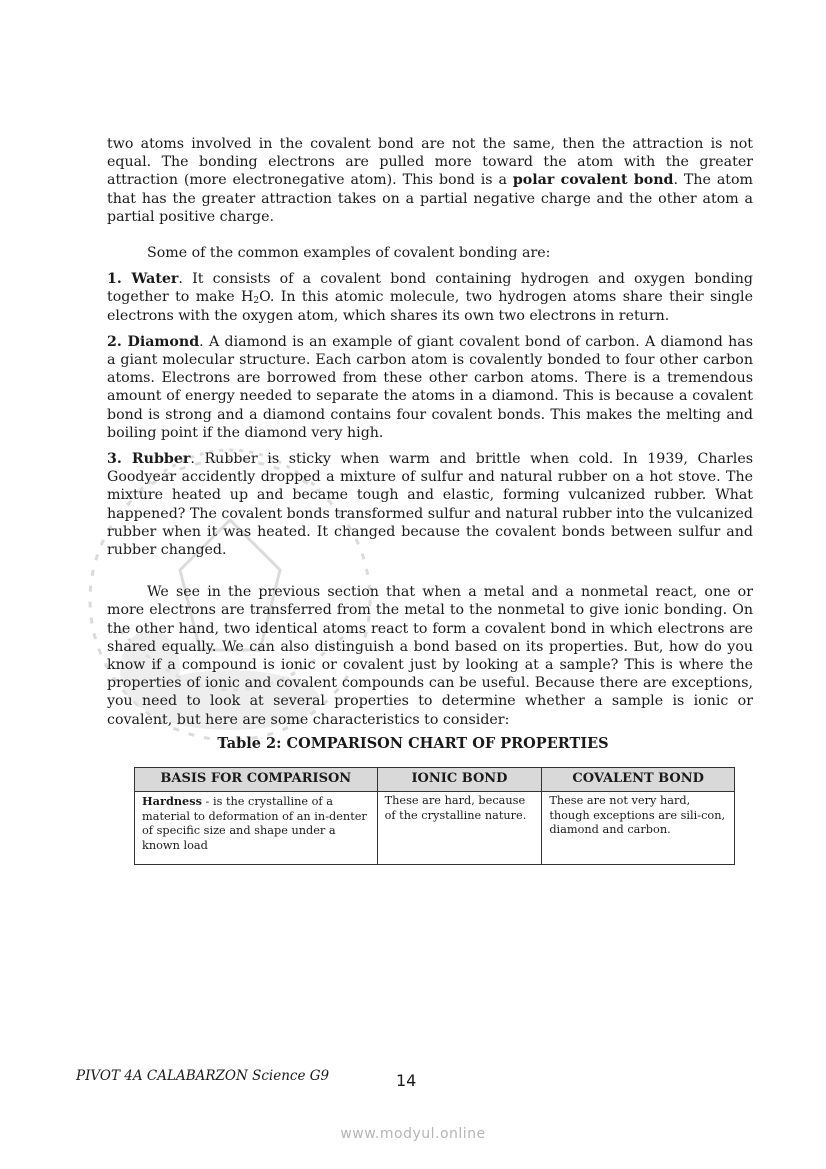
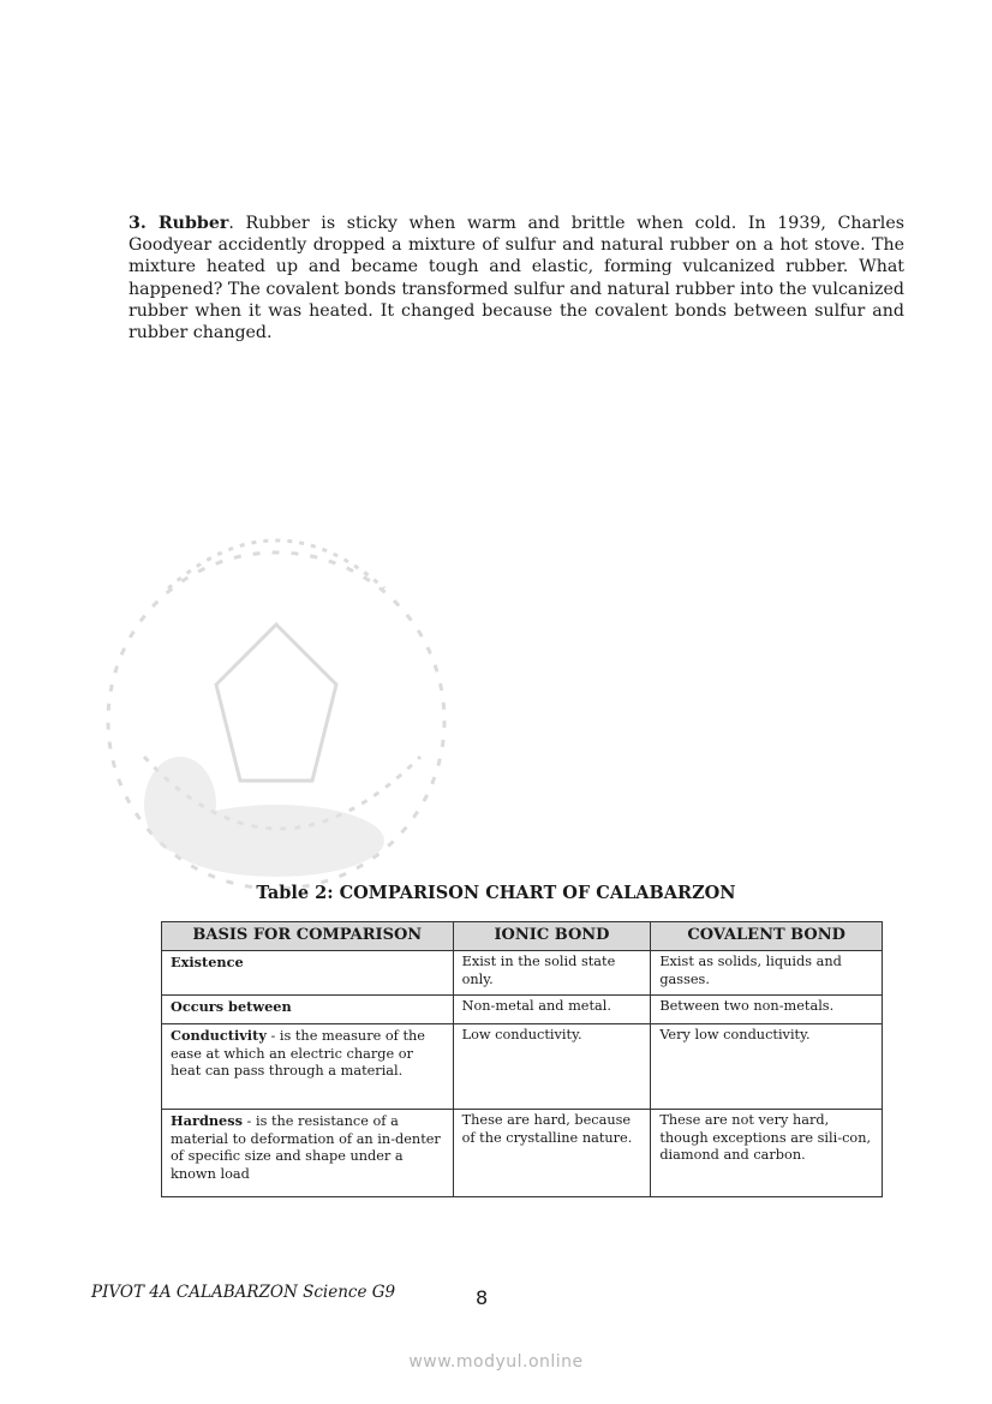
- two atoms involved in the covalent bond are not the same, then the attraction is not equal. The bonding electrons are pulled more toward the atom with the greater attraction (more electronegative atom). This bond is a polar covalent bond. The atom that has the greater attraction takes on a partial negative charge and the other atom a partial positive charge.
- Some of the common examples of covalent bonding are:
- 1. Water. It consists of a covalent bond containing hydrogen and oxygen bonding together to make H2O. In this atomic molecule, two hydrogen atoms share their single electrons with the oxygen atom, which shares its own two electrons in return.
- 2. Diamond. A diamond is an example of giant covalent bond of carbon. A diamond has a giant molecular structure. Each carbon atom is covalently bonded to four other carbon atoms. Electrons are borrowed from these other carbon atoms. There is a tremendous amount of energy needed to separate the atoms in a diamond. This is because a covalent bond is strong and a diamond contains four covalent bonds. This makes the melting and boiling point if the diamond very high.
  3. Rubber. Rubber is sticky when warm and brittle when cold. In 1939, Charles Goodyear accidently dropped a mixture of sulfur and natural rubber on a hot stove. The mixture heated up and became tough and elastic, forming vulcanized rubber. What happened? The covalent bonds transformed sulfur and natural rubber into the vulcanized rubber when it was heated. It changed because the covalent bonds between sulfur and rubber changed.
- We see in the previous section that when a metal and a nonmetal react, one or more electrons are transferred from the metal to the nonmetal to give ionic bonding. On the other hand, two identical atoms react to form a covalent bond in which electrons are shared equally. We can also distinguish a bond based on its properties. But, how do you know if a compound is ionic or covalent just by looking at a sample? This is where the properties of ionic and covalent compounds can be useful. Because there are exceptions, you need to look at several properties to determine whether a sample is ionic or covalent, but here are some characteristics to consider:
- Table 2: COMPARISON CHART OF PROPERTIES
+ Table 2: COMPARISON CHART OF CALABARZON
  BASIS FOR COMPARISON	IONIC BOND	COVALENT BOND
+ Existence	Exist in the solid state only.	Exist as solids, liquids and gasses.
+ Occurs between	Non-metal and metal.	Between two non-metals.
+ Conductivity - is the measure of the ease at which an electric charge or heat can pass through a material.	Low conductivity.	Very low conductivity.
- Hardness - is the crystalline of a material to deformation of an in-denter of specific size and shape under a known load	These are hard, because of the crystalline nature.	These are not very hard, though exceptions are sili-con, diamond and carbon.
+ Hardness - is the resistance of a material to deformation of an in-denter of specific size and shape under a known load	These are hard, because of the crystalline nature.	These are not very hard, though exceptions are sili-con, diamond and carbon.
  PIVOT 4A CALABARZON Science G9
- 14
+ 8
  www.modyul.online
